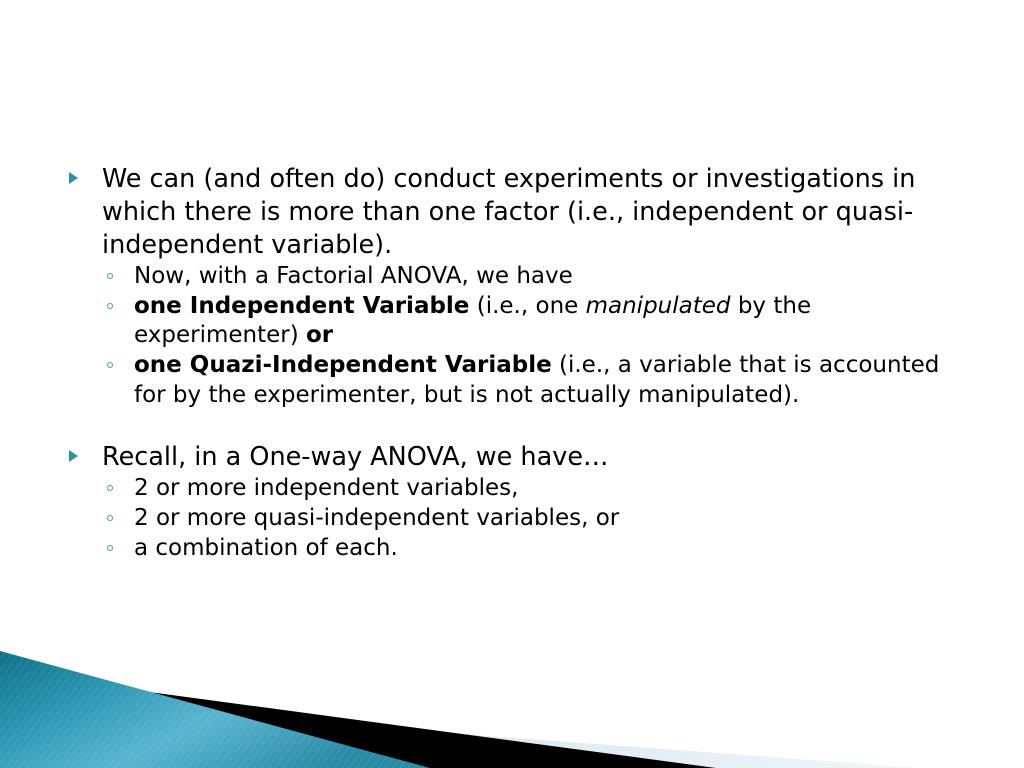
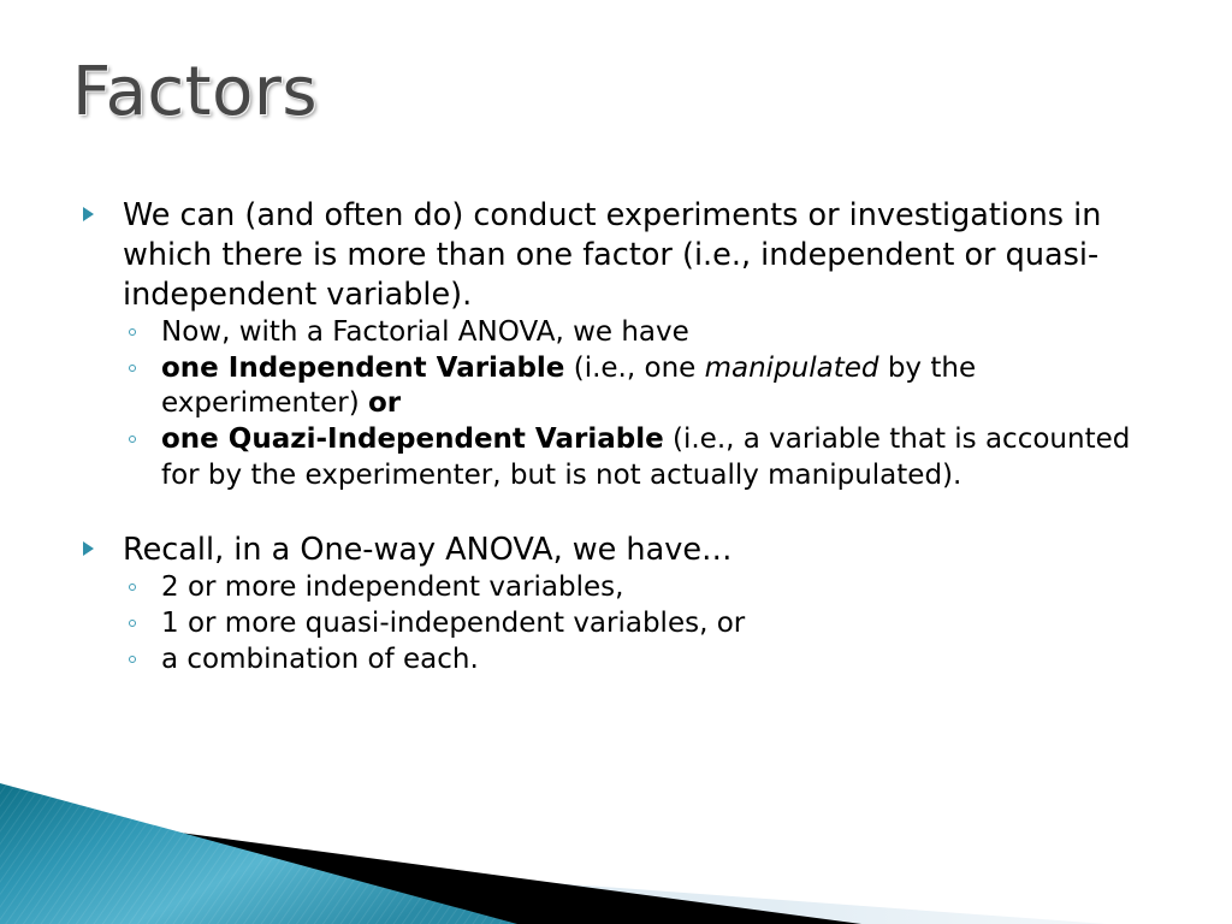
+ Factors
  We can (and often do) conduct experiments or investigations in which there is more than one factor (i.e., independent or quasi-independent variable).
  Now, with a Factorial ANOVA, we have
  one Independent Variable (i.e., one manipulated by the experimenter) or
  one Quazi-Independent Variable (i.e., a variable that is accounted for by the experimenter, but is not actually manipulated).
  Recall, in a One-way ANOVA, we have…
  2 or more independent variables,
- 2 or more quasi-independent variables, or
+ 1 or more quasi-independent variables, or
  a combination of each.
